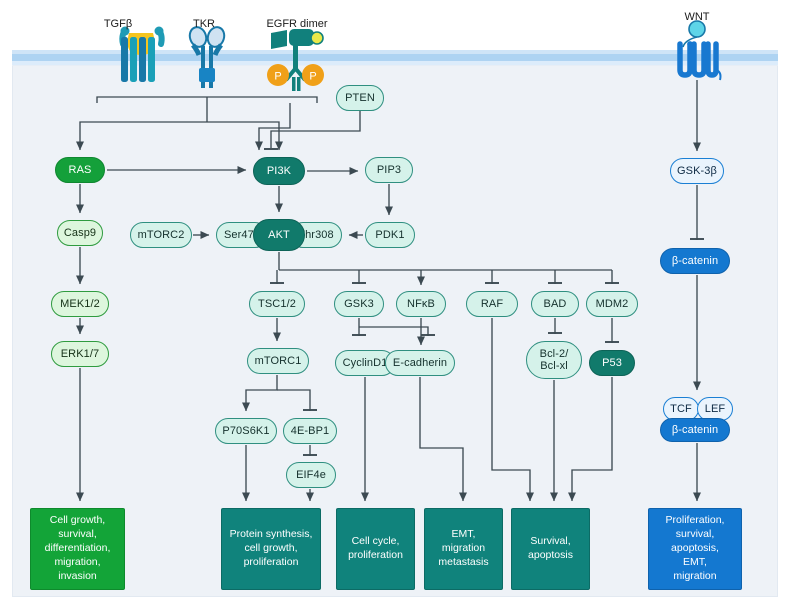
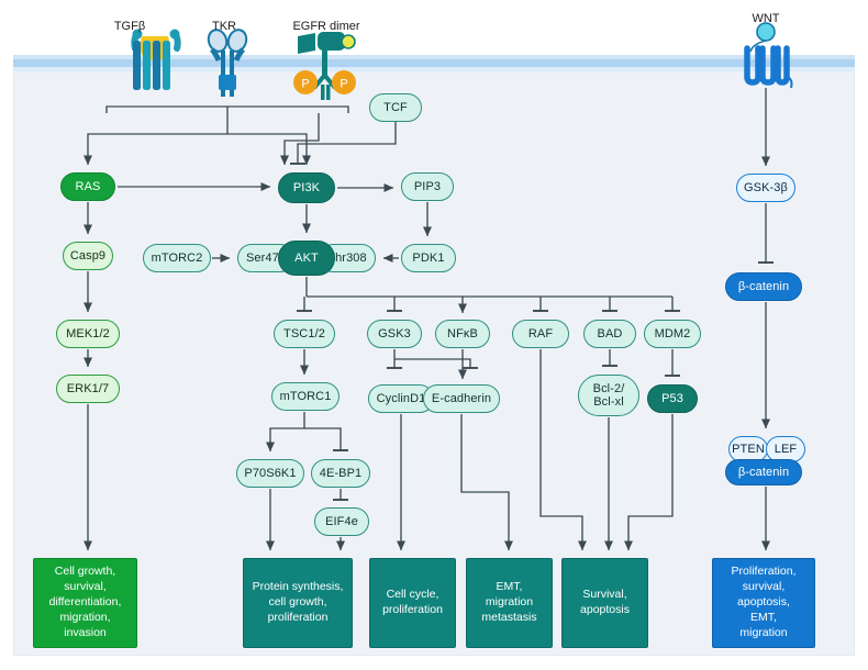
  P
  P
  TGFβ
  TKR
  EGFR dimer
  WNT
- PTEN
+ TCF
  RAS
  PI3K
  PIP3
  Casp9
  mTORC2
  Ser47
  AKT
  hr308
  PDK1
  MEK1/2
  TSC1/2
  GSK3
  NFκB
  RAF
  BAD
  MDM2
  ERK1/7
  mTORC1
  CyclinD
  E-cadherin
  Bcl-2/
  Bcl-xl
  P53
  P70S6K1
  4E-BP1
  EIF4e
  GSK-3β
  β-catenin
- TCF
+ PTEN
  LEF
  β-catenin
  Cell growth,
  survival,
  differentiation,
  migration,
  invasion
  Protein synthesis,
  cell growth,
  proliferation
  Cell cycle,
  proliferation
  EMT,
  migration
  metastasis
  Survival,
  apoptosis
  Proliferation,
  survival,
  apoptosis,
  EMT,
  migration
